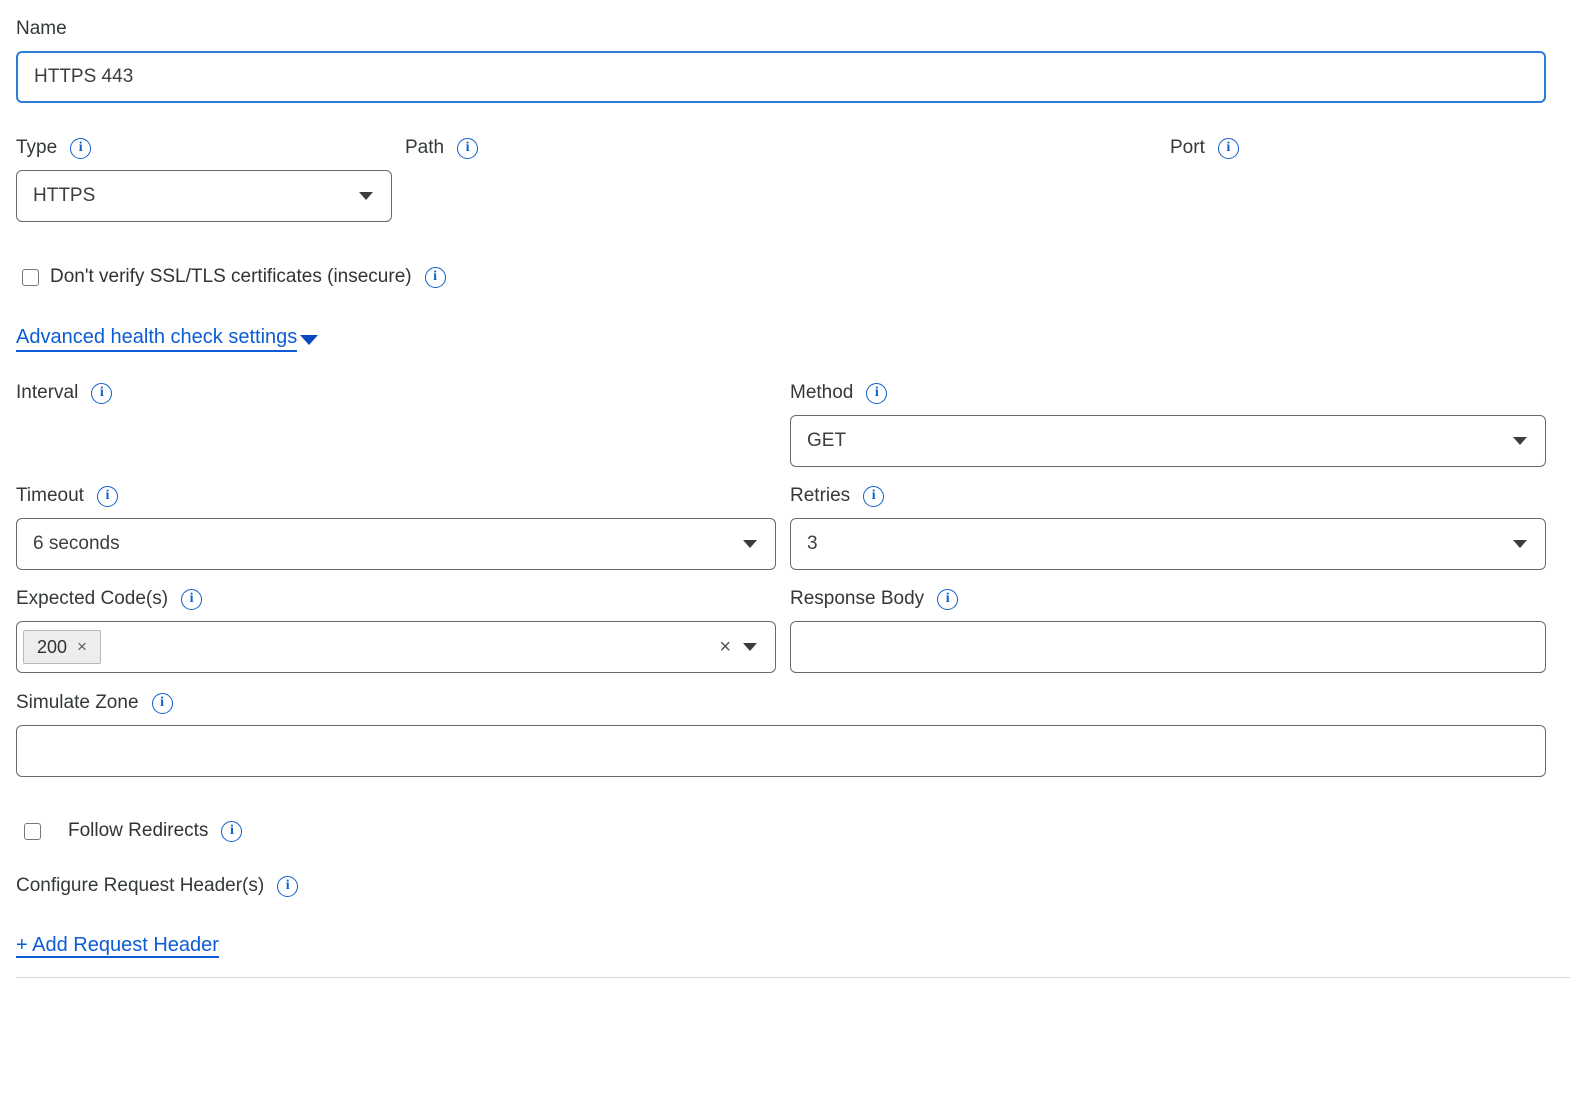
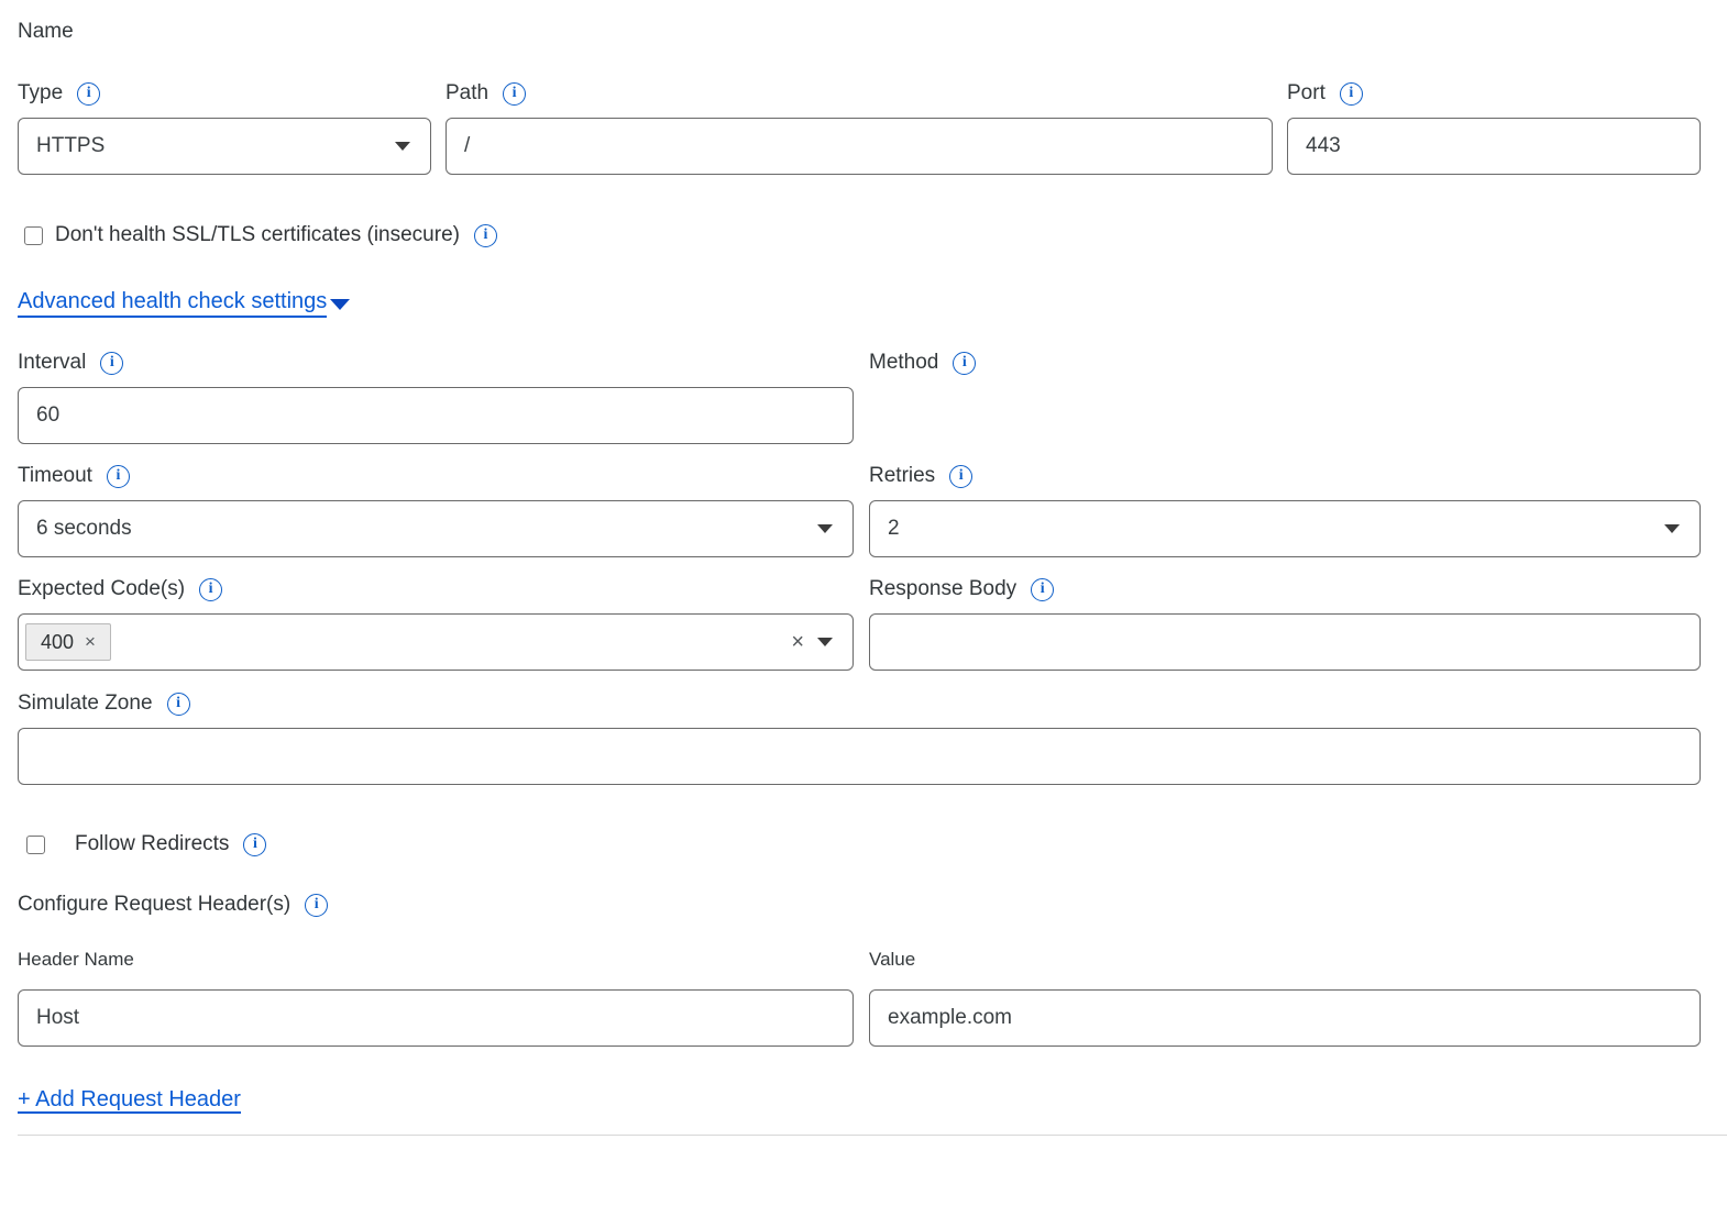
  Name
- HTTPS 443
  Type
  i
  HTTPS
  Path
  i
+ /
  Port
  i
+ 443
- Don't verify SSL/TLS certificates (insecure)
+ Don't health SSL/TLS certificates (insecure)
  i
  Advanced health check settings
  Interval
  i
+ 60
  Method
  i
- GET
  Timeout
  i
  6 seconds
  Retries
  i
- 3
+ 2
  Expected Code(s)
  i
- 200
+ 400
  ×
  ×
  Response Body
  i
  Simulate Zone
  i
  Follow Redirects
  i
  Configure Request Header(s)
  i
+ Header Name
+ Host
+ Value
+ example.com
  + Add Request Header
